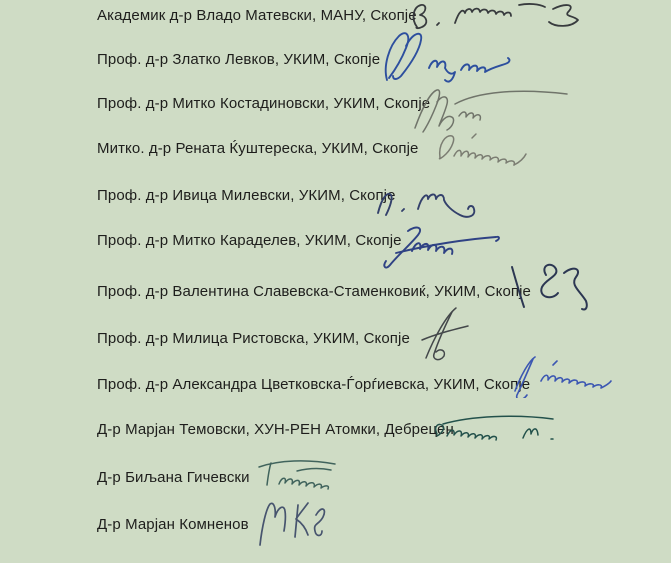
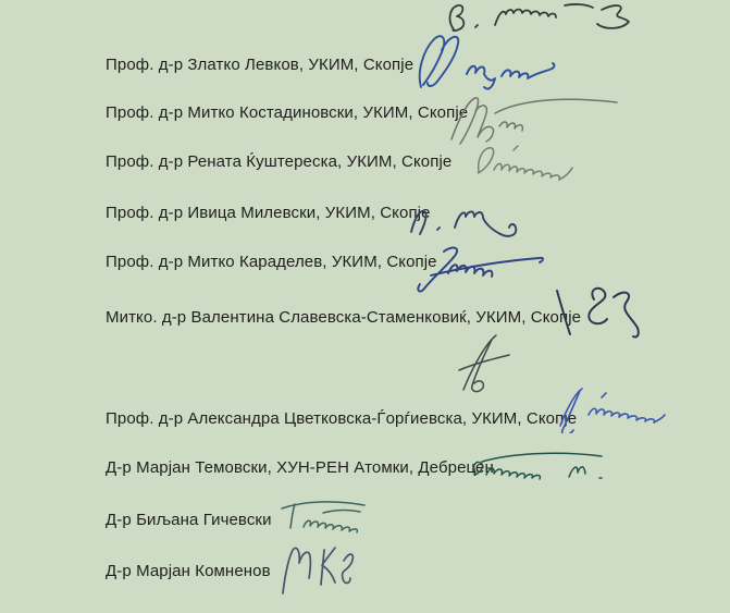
- Академик д-р Владо Матевски, МАНУ, Скопје
  Проф. д-р Златко Левков, УКИМ, Скопје
  Проф. д-р Митко Костадиновски, УКИМ, Скопј
- Митко. д-р Рената Ќуштереска, УКИМ, Скопје
+ Проф. д-р Рената Ќуштереска, УКИМ, Скопје
  Проф. д-р Ивица Милевски, УКИМ, Скоп
  Проф. д-р Митко Караделев, УКИМ, Скопје
- Проф. д-р Валентина Славевска-Стаменковиќ, УКИМ, Скопје
+ Митко. д-р Валентина Славевска-Стаменковиќ, УКИМ, Скопје
- Проф. д-р Милица Ристовска, УКИМ, Скопје
  Проф. д-р Александра Цветковска-Ѓорѓиевска, УКИМ, Скопје
  Д-р Марјан Темовски, ХУН-РЕН Атомки, Дебрецен
  Д-р Биљана Гичевски
  Д-р Марјан Комненов
